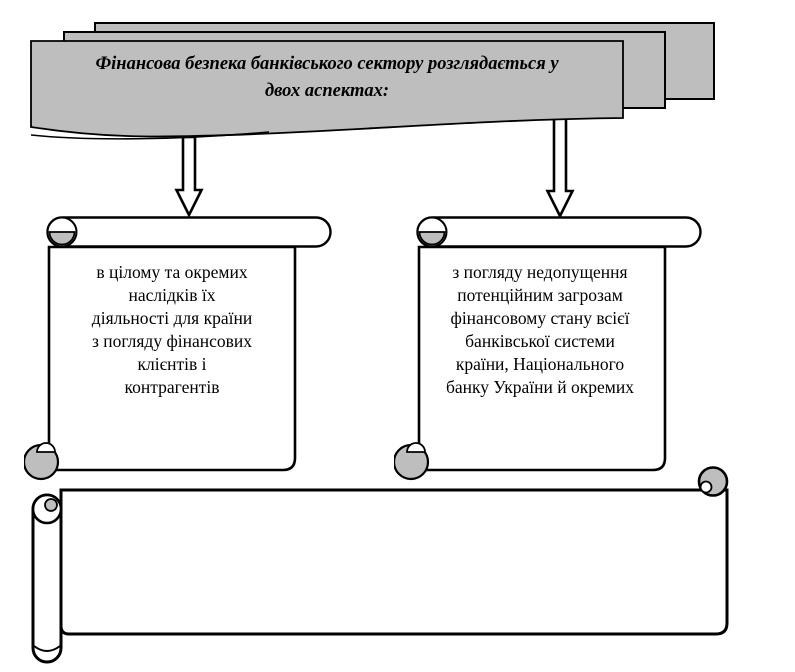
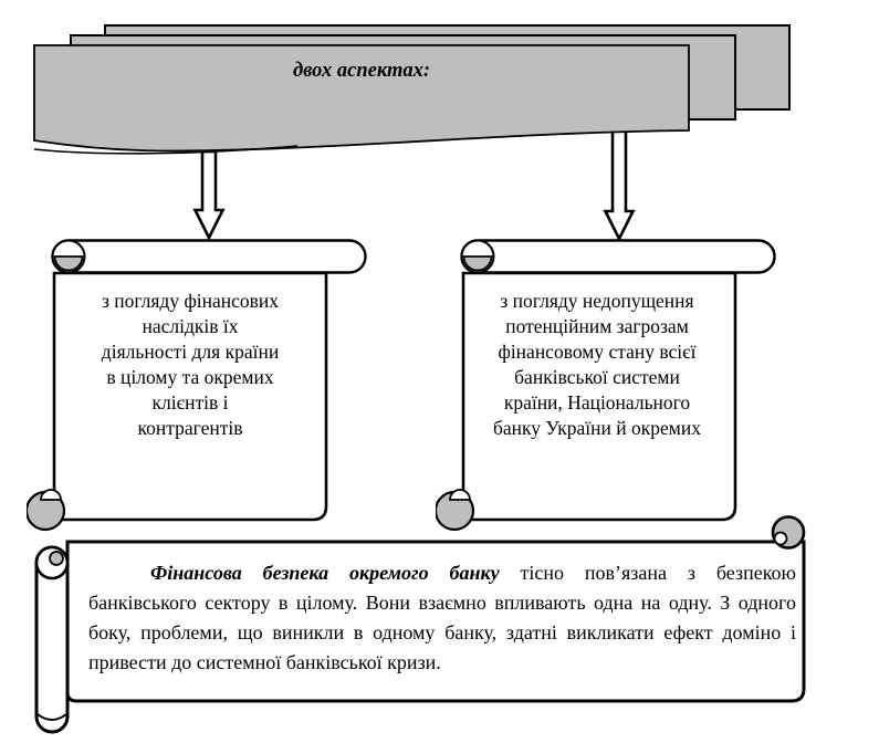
- Фінансова безпека банківського сектору розглядається у
  двох аспектах:
- в цілому та окремих
+ з погляду фінансових
  наслідків їх
  діяльності для країни
- з погляду фінансових
+ в цілому та окремих
  клієнтів і
  контрагентів
  з погляду недопущення
  потенційним загрозам
  фінансовому стану всієї
  банківської системи
  країни, Національного
  банку України й окремих
+ Фінансова безпека окремого банку тісно пов’язана з безпекою банківського сектору в цілому. Вони взаємно впливають одна на одну. З одного боку, проблеми, що виникли в одному банку, здатні викликати ефект доміно і привести до системної банківської кризи.
